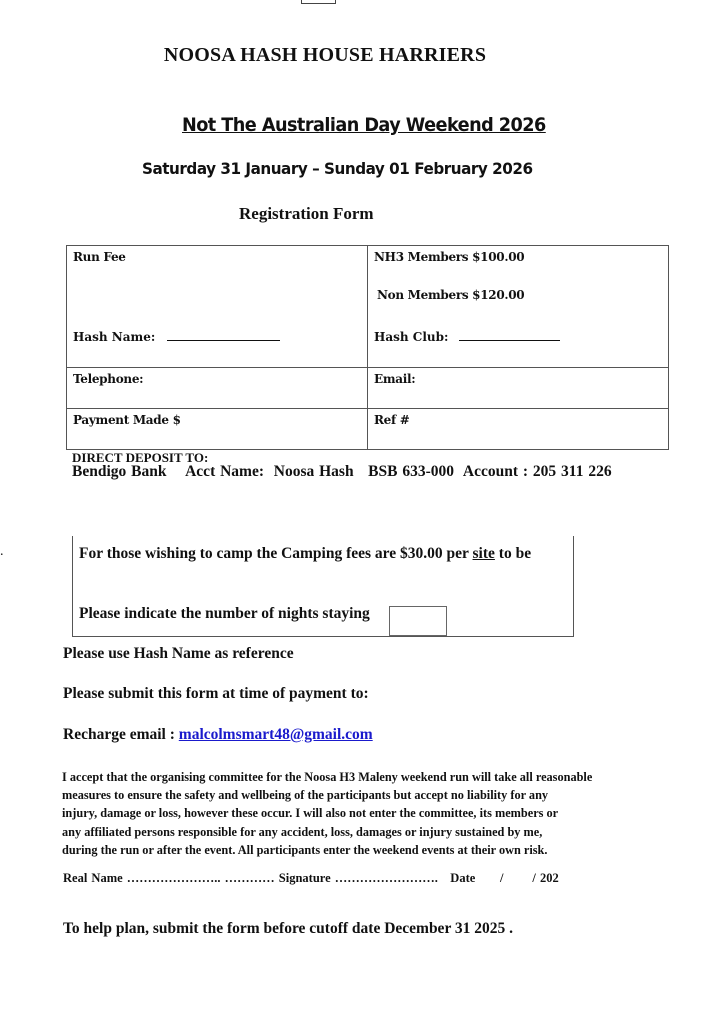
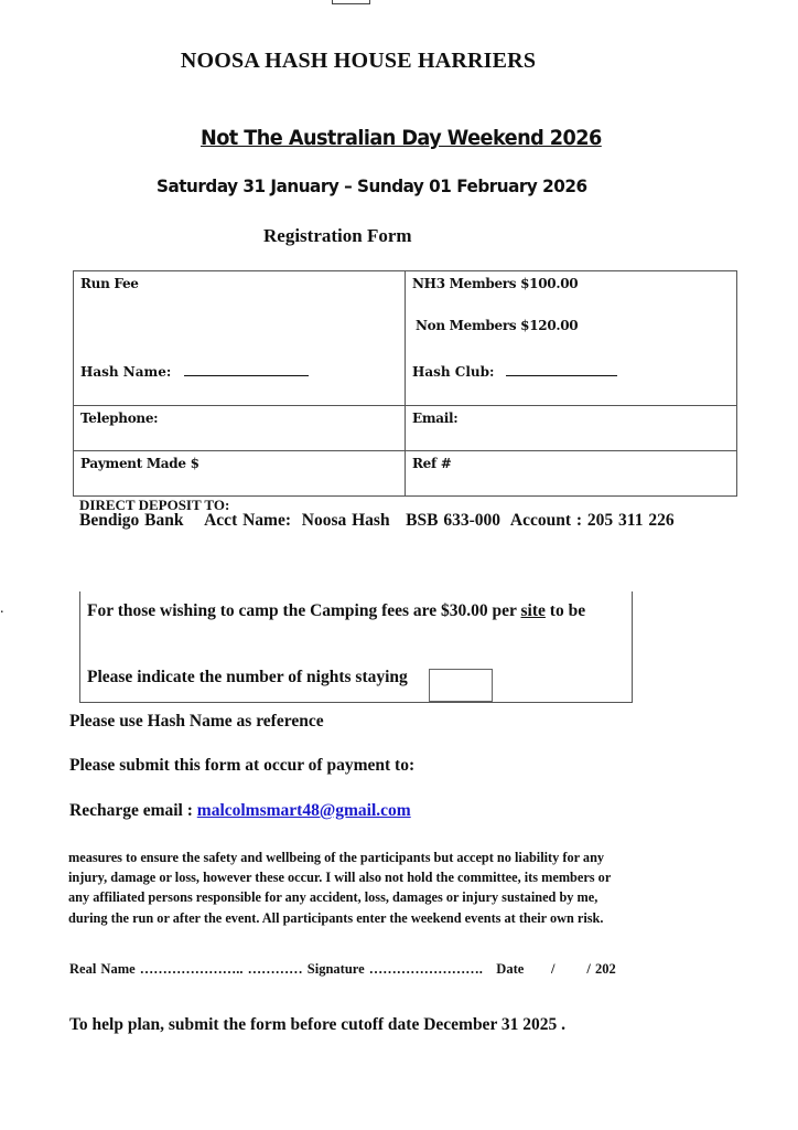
  NOOSA HASH HOUSE HARRIERS
  Not The Australian Day Weekend 2026
  Saturday 31 January – Sunday 01 February 2026
  Registration Form
  Run Fee Hash Name:	NH3 Members $100.00 Non Members $120.00 Hash Club:
  Telephone:	Email:
  Payment Made $	Ref #
  DIRECT DEPOSIT TO:
  Bendigo Bank Acct Name: Noosa Hash BSB 633-000 Account : 205 311 226
  .
  For those wishing to camp the Camping fees are $30.00 per site to be
  Please indicate the number of nights staying
  Please use Hash Name as reference
- Please submit this form at time of payment to:
+ Please submit this form at occur of payment to:
  Recharge email : malcolmsmart48@gmail.com
- I accept that the organising committee for the Noosa H3 Maleny weekend run will take all reasonable
  measures to ensure the safety and wellbeing of the participants but accept no liability for any
- injury, damage or loss, however these occur. I will also not enter the committee, its members or
+ injury, damage or loss, however these occur. I will also not hold the committee, its members or
  any affiliated persons responsible for any accident, loss, damages or injury sustained by me,
  during the run or after the event. All participants enter the weekend events at their own risk.
  Real Name ………………….. ………… Signature ……………………. Date / / 202
  To help plan, submit the form before cutoff date December 31 2025 .
